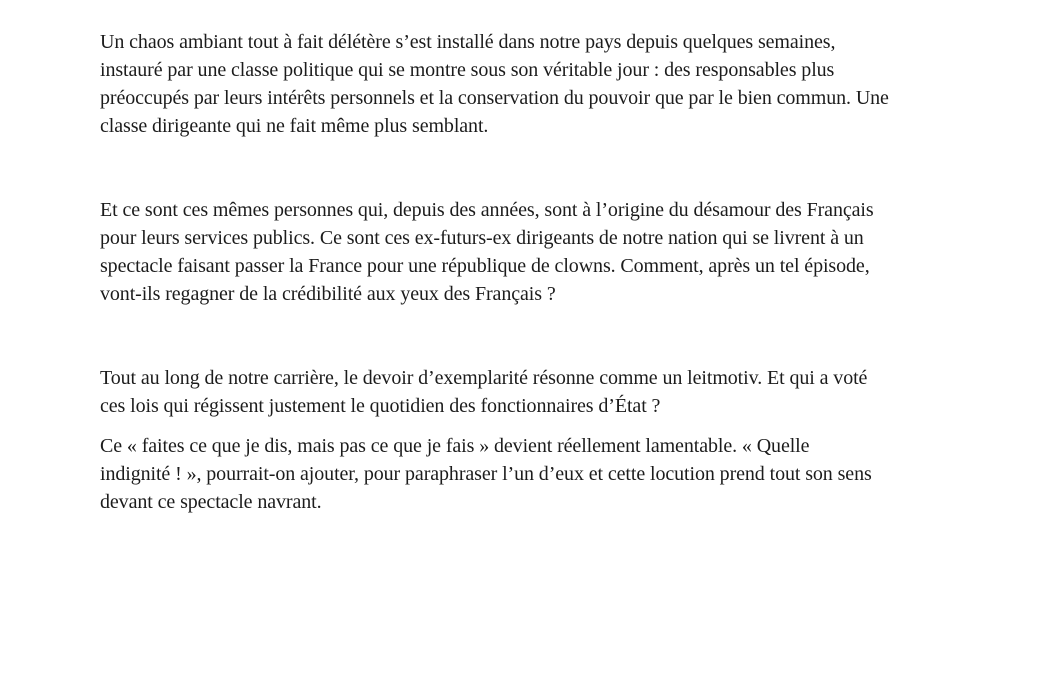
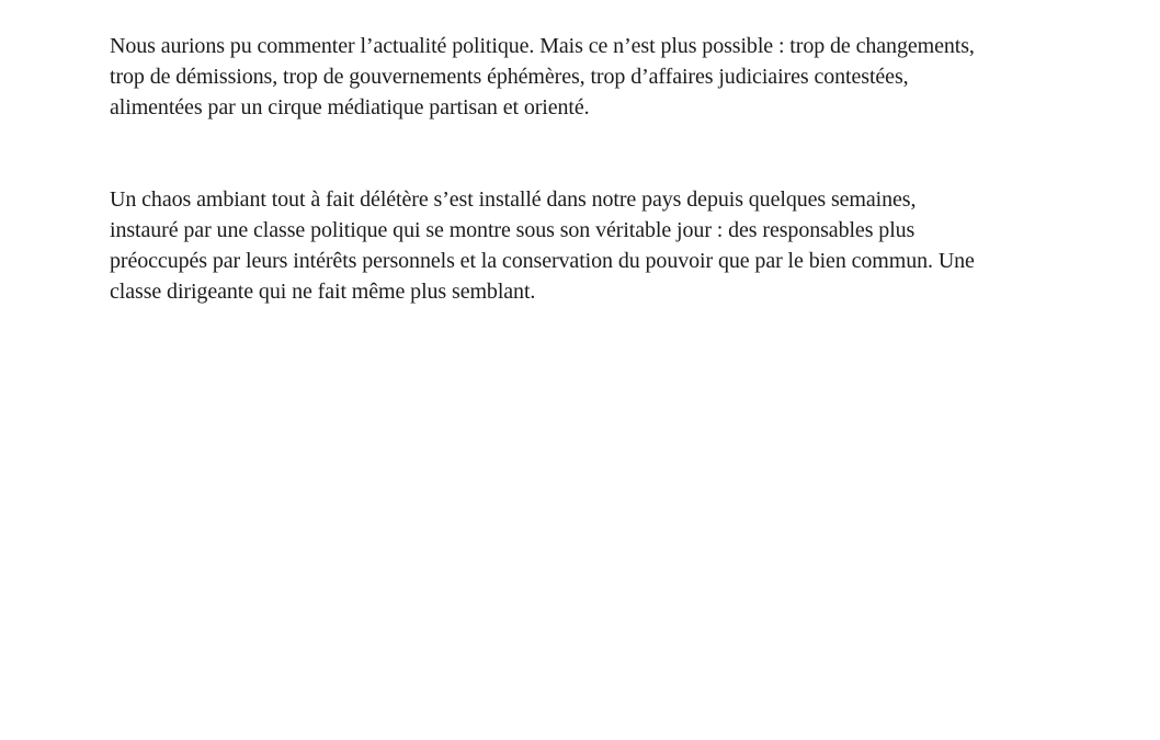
+ Nous aurions pu commenter l’actualité politique. Mais ce n’est plus possible : trop de changements,
+ trop de démissions, trop de gouvernements éphémères, trop d’affaires judiciaires contestées,
+ alimentées par un cirque médiatique partisan et orienté.
  Un chaos ambiant tout à fait délétère s’est installé dans notre pays depuis quelques semaines,
  instauré par une classe politique qui se montre sous son véritable jour : des responsables plus
  préoccupés par leurs intérêts personnels et la conservation du pouvoir que par le bien commun. Une
  classe dirigeante qui ne fait même plus semblant.
- Et ce sont ces mêmes personnes qui, depuis des années, sont à l’origine du désamour des Français
- pour leurs services publics. Ce sont ces ex-futurs-ex dirigeants de notre nation qui se livrent à un
- spectacle faisant passer la France pour une république de clowns. Comment, après un tel épisode,
- vont-ils regagner de la crédibilité aux yeux des Français ?
- Tout au long de notre carrière, le devoir d’exemplarité résonne comme un leitmotiv. Et qui a voté
- ces lois qui régissent justement le quotidien des fonctionnaires d’État ?
- Ce « faites ce que je dis, mais pas ce que je fais » devient réellement lamentable. « Quelle
- indignité ! », pourrait-on ajouter, pour paraphraser l’un d’eux et cette locution prend tout son sens
- devant ce spectacle navrant.
